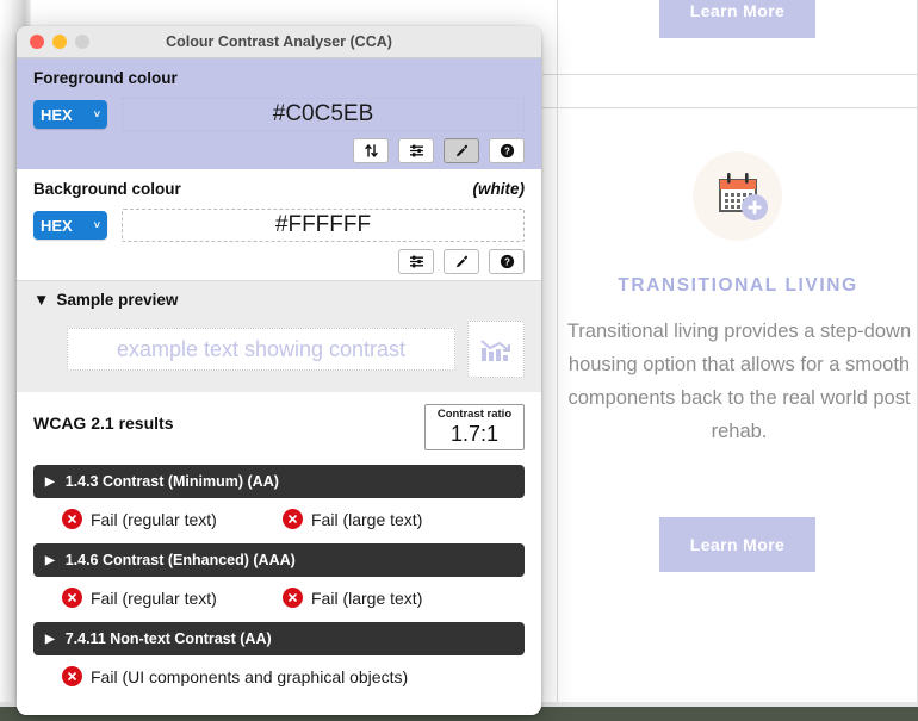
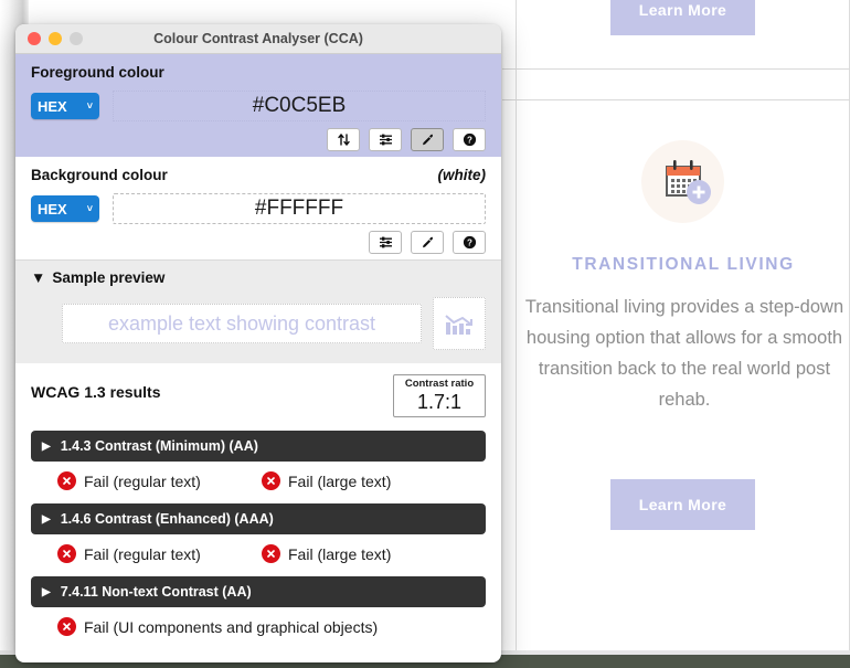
  Learn More
  TRANSITIONAL LIVING
- Transitional living provides a step-down housing option that allows for a smooth components back to the real world post rehab.
+ Transitional living provides a step-down housing option that allows for a smooth transition back to the real world post rehab.
  Learn More
  Colour Contrast Analyser (CCA)
  Foreground colour
  HEX
  ˅
  #C0C5EB
  ?
  Background colour
  (white)
  HEX
  ˅
  #FFFFFF
  ?
  ▼
  Sample preview
  example text showing contrast
- WCAG 2.1 results
+ WCAG 1.3 results
  Contrast ratio
  1.7:1
  ▶
  1.4.3 Contrast (Minimum) (AA)
  Fail (regular text)
  Fail (large text)
  ▶
  1.4.6 Contrast (Enhanced) (AAA)
  Fail (regular text)
  Fail (large text)
  ▶
  7.4.11 Non-text Contrast (AA)
  Fail (UI components and graphical objects)
